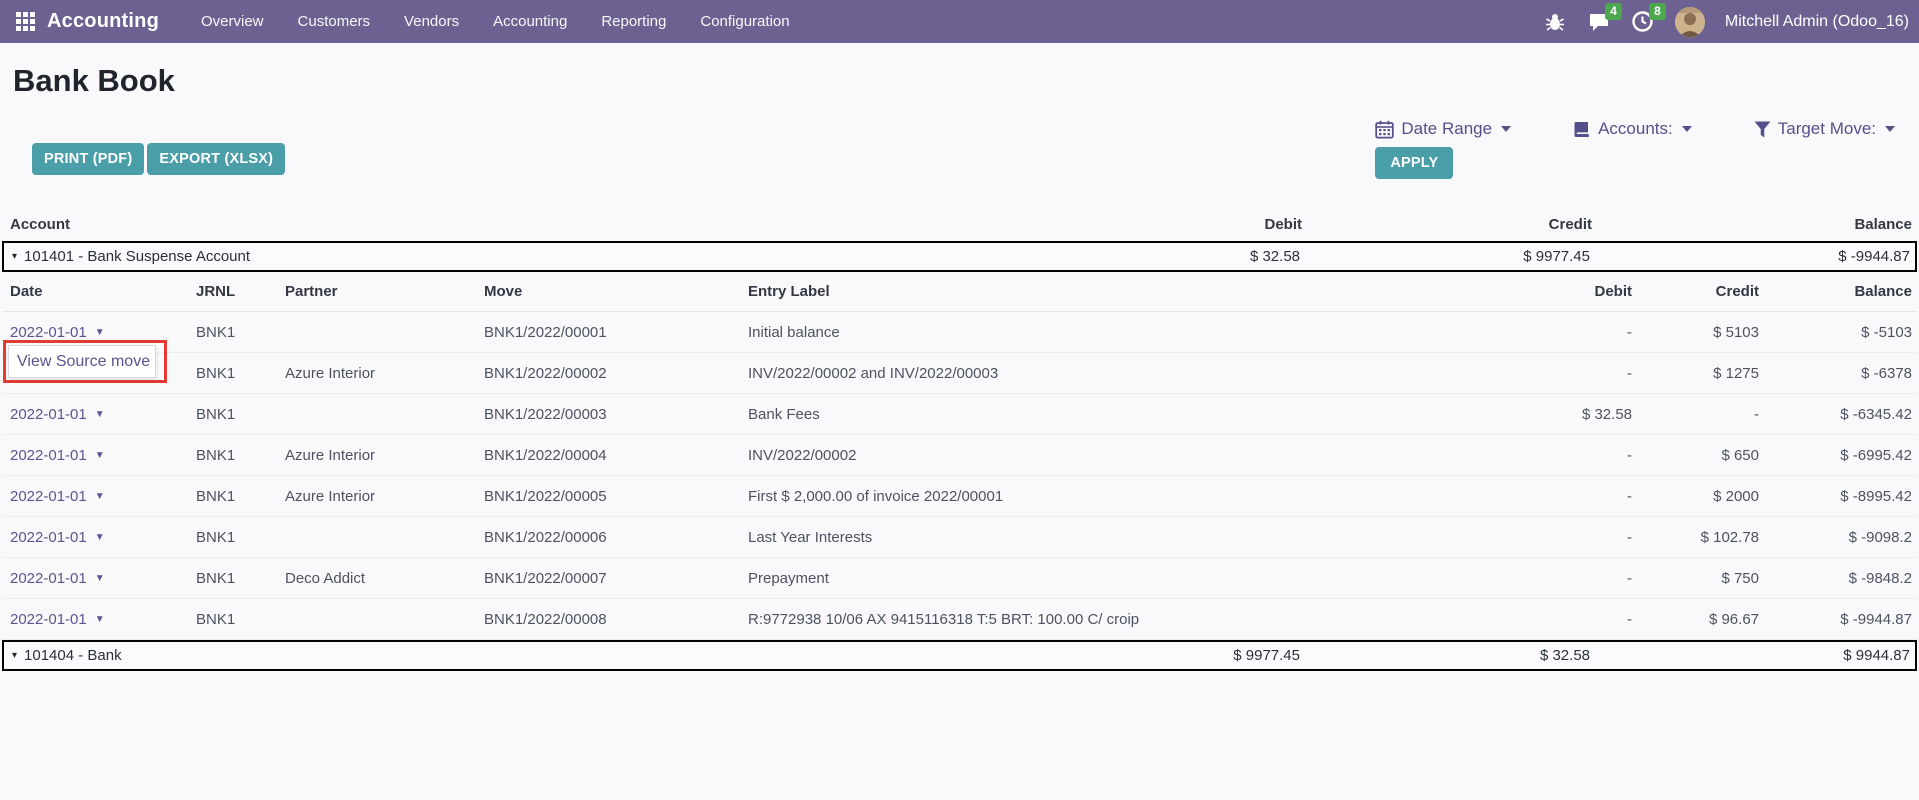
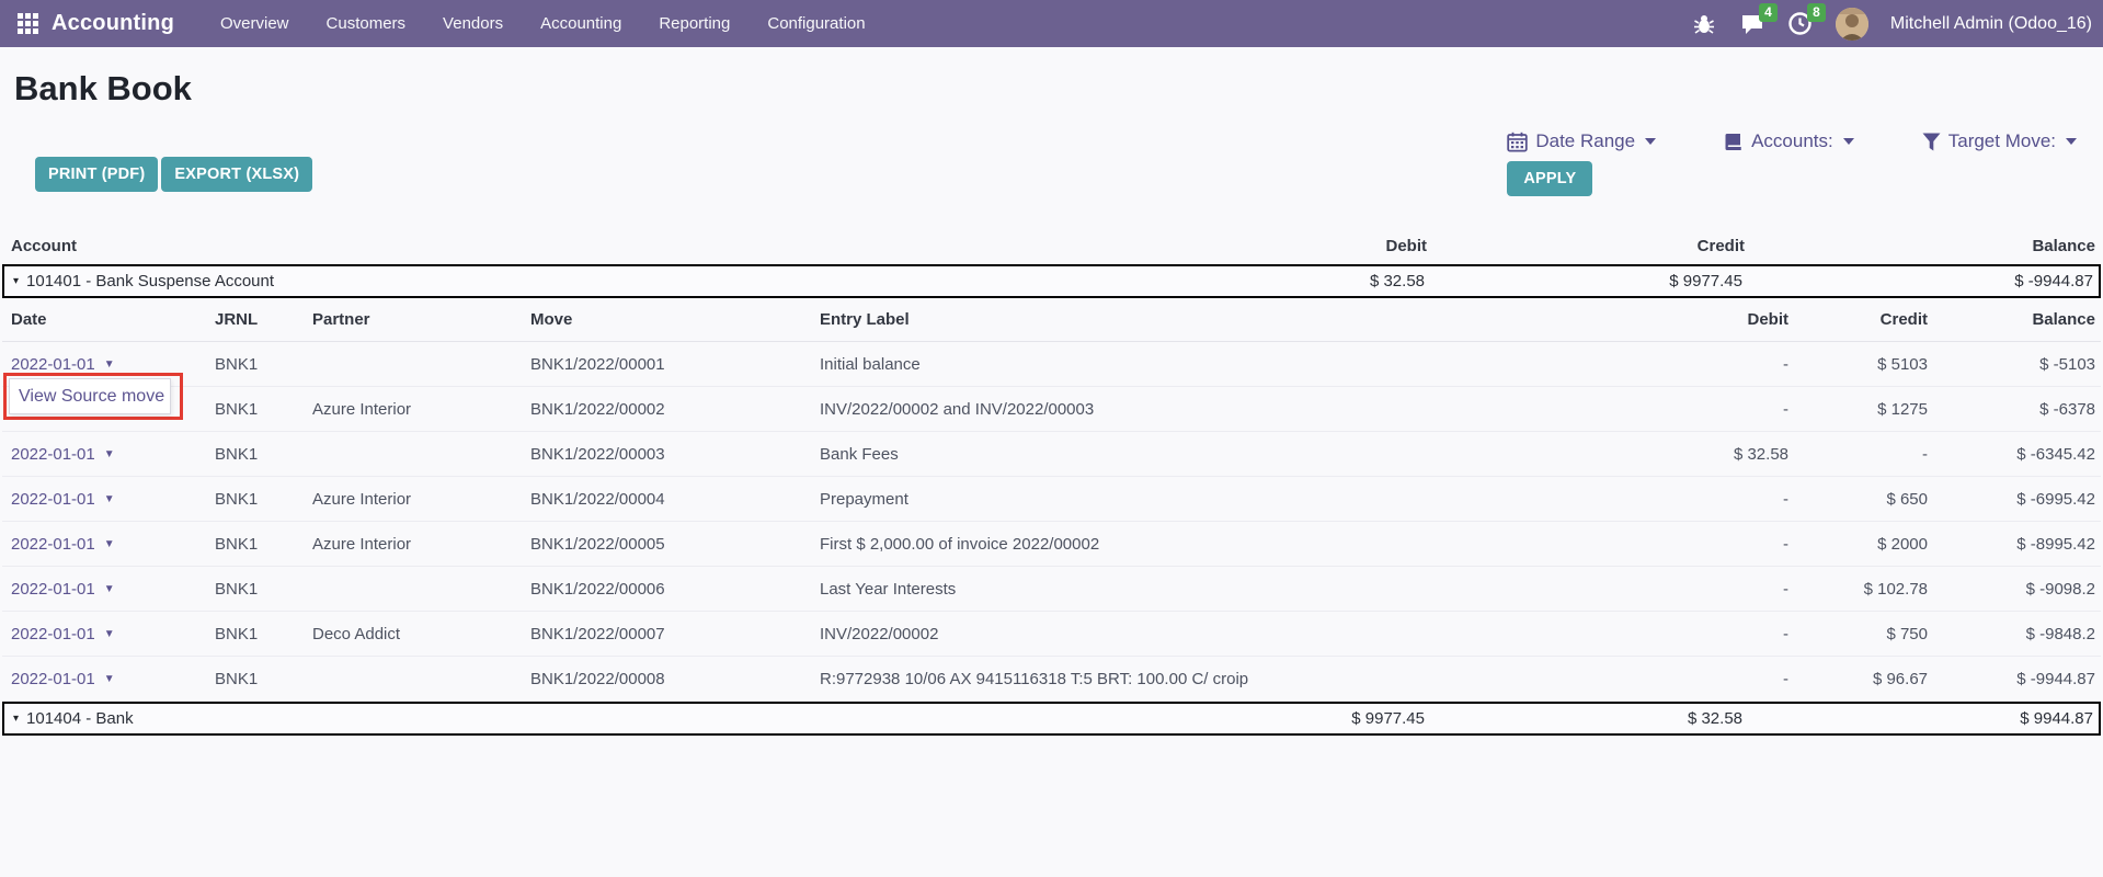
  Accounting
  Overview
  Customers
  Vendors
  Accounting
  Reporting
  Configuration
  4
  8
  Mitchell Admin (Odoo_16)
  Bank Book
  PRINT (PDF)
  EXPORT (XLSX)
  Date Range
  Accounts:
  Target Move:
  APPLY
  Account
  Debit
  Credit
  Balance
  ▾
  101401 - Bank Suspense Account
  $ 32.58
  $ 9977.45
  $ -9944.87
  Date
  JRNL
  Partner
  Move
  Entry Label
  Debit
  Credit
  Balance
  2022-01-01
  ▼
  BNK1
  BNK1/2022/00001
  Initial balance
  -
  $ 5103
  $ -5103
  BNK1
  Azure Interior
  BNK1/2022/00002
  INV/2022/00002 and INV/2022/00003
  -
  $ 1275
  $ -6378
  2022-01-01
  ▼
  BNK1
  BNK1/2022/00003
  Bank Fees
  $ 32.58
  -
  $ -6345.42
  2022-01-01
  ▼
  BNK1
  Azure Interior
  BNK1/2022/00004
- INV/2022/00002
+ Prepayment
  -
  $ 650
  $ -6995.42
  2022-01-01
  ▼
  BNK1
  Azure Interior
  BNK1/2022/00005
- First $ 2,000.00 of invoice 2022/00001
+ First $ 2,000.00 of invoice 2022/00002
  -
  $ 2000
  $ -8995.42
  2022-01-01
  ▼
  BNK1
  BNK1/2022/00006
  Last Year Interests
  -
  $ 102.78
  $ -9098.2
  2022-01-01
  ▼
  BNK1
  Deco Addict
  BNK1/2022/00007
- Prepayment
+ INV/2022/00002
  -
  $ 750
  $ -9848.2
  2022-01-01
  ▼
  BNK1
  BNK1/2022/00008
  R:9772938 10/06 AX 9415116318 T:5 BRT: 100.00 C/ croip
  -
  $ 96.67
  $ -9944.87
  View Source move
  ▾
  101404 - Bank
  $ 9977.45
  $ 32.58
  $ 9944.87
